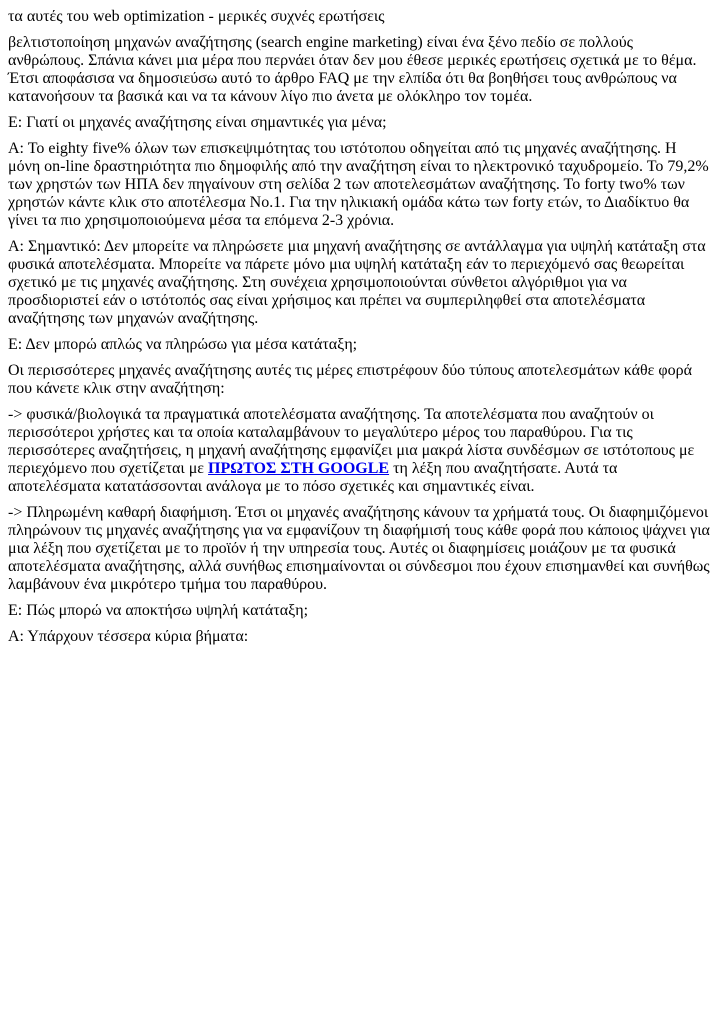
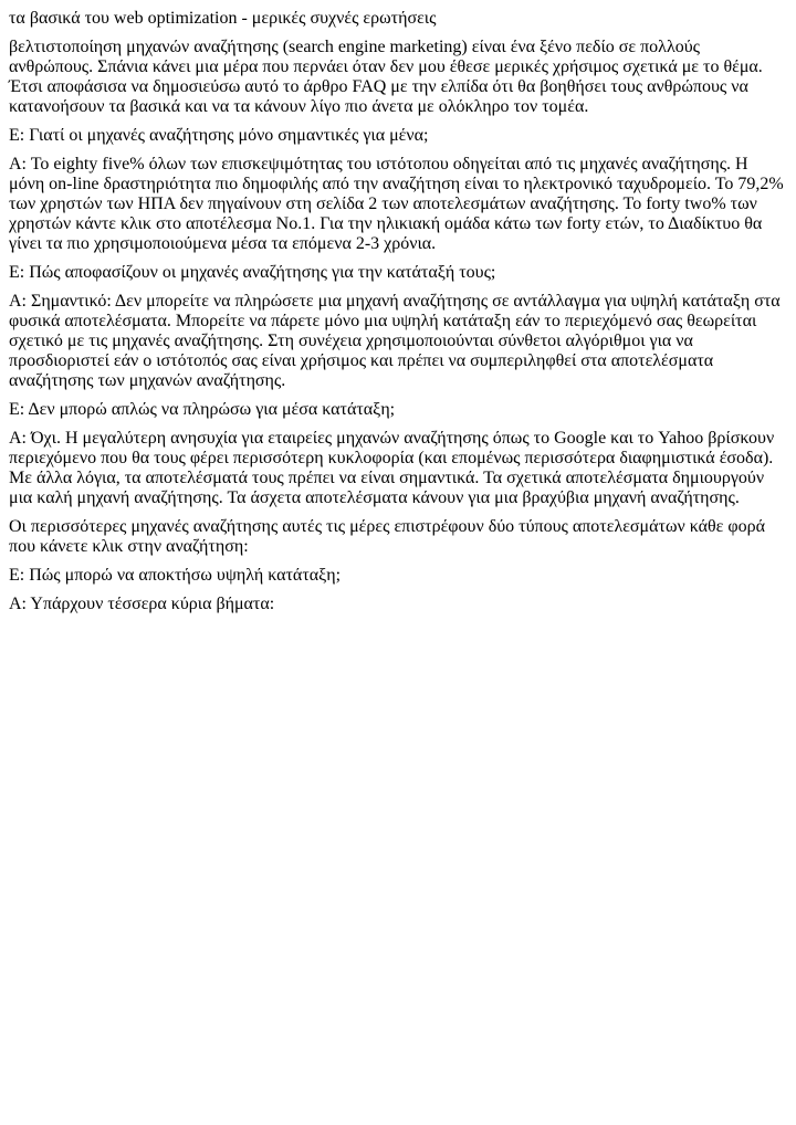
- τα αυτές του web optimization - μερικές συχνές ερωτήσεις
+ τα βασικά του web optimization - μερικές συχνές ερωτήσεις
- βελτιστοποίηση μηχανών αναζήτησης (search engine marketing) είναι ένα ξένο πεδίο σε πολλούς ανθρώπους. Σπάνια κάνει μια μέρα που περνάει όταν δεν μου έθεσε μερικές ερωτήσεις σχετικά με το θέμα. Έτσι αποφάσισα να δημοσιεύσω αυτό το άρθρο FAQ με την ελπίδα ότι θα βοηθήσει τους ανθρώπους να κατανοήσουν τα βασικά και να τα κάνουν λίγο πιο άνετα με ολόκληρο τον τομέα.
+ βελτιστοποίηση μηχανών αναζήτησης (search engine marketing) είναι ένα ξένο πεδίο σε πολλούς ανθρώπους. Σπάνια κάνει μια μέρα που περνάει όταν δεν μου έθεσε μερικές χρήσιμος σχετικά με το θέμα. Έτσι αποφάσισα να δημοσιεύσω αυτό το άρθρο FAQ με την ελπίδα ότι θα βοηθήσει τους ανθρώπους να κατανοήσουν τα βασικά και να τα κάνουν λίγο πιο άνετα με ολόκληρο τον τομέα.
- Ε: Γιατί οι μηχανές αναζήτησης είναι σημαντικές για μένα;
+ Ε: Γιατί οι μηχανές αναζήτησης μόνο σημαντικές για μένα;
  Α: Το eighty five% όλων των επισκεψιμότητας του ιστότοπου οδηγείται από τις μηχανές αναζήτησης. Η μόνη on-line δραστηριότητα πιο δημοφιλής από την αναζήτηση είναι το ηλεκτρονικό ταχυδρομείο. Το 79,2% των χρηστών των ΗΠΑ δεν πηγαίνουν στη σελίδα 2 των αποτελεσμάτων αναζήτησης. Το forty two% των χρηστών κάντε κλικ στο αποτέλεσμα No.1. Για την ηλικιακή ομάδα κάτω των forty ετών, το Διαδίκτυο θα γίνει τα πιο χρησιμοποιούμενα μέσα τα επόμενα 2-3 χρόνια.
+ Ε: Πώς αποφασίζουν οι μηχανές αναζήτησης για την κατάταξή τους;
  Α: Σημαντικό: Δεν μπορείτε να πληρώσετε μια μηχανή αναζήτησης σε αντάλλαγμα για υψηλή κατάταξη στα φυσικά αποτελέσματα. Μπορείτε να πάρετε μόνο μια υψηλή κατάταξη εάν το περιεχόμενό σας θεωρείται σχετικό με τις μηχανές αναζήτησης. Στη συνέχεια χρησιμοποιούνται σύνθετοι αλγόριθμοι για να προσδιοριστεί εάν ο ιστότοπός σας είναι χρήσιμος και πρέπει να συμπεριληφθεί στα αποτελέσματα αναζήτησης των μηχανών αναζήτησης.
  Ε: Δεν μπορώ απλώς να πληρώσω για μέσα κατάταξη;
+ Α: Όχι. Η μεγαλύτερη ανησυχία για εταιρείες μηχανών αναζήτησης όπως το Google και το Yahoo βρίσκουν περιεχόμενο που θα τους φέρει περισσότερη κυκλοφορία (και επομένως περισσότερα διαφημιστικά έσοδα). Με άλλα λόγια, τα αποτελέσματά τους πρέπει να είναι σημαντικά. Τα σχετικά αποτελέσματα δημιουργούν μια καλή μηχανή αναζήτησης. Τα άσχετα αποτελέσματα κάνουν για μια βραχύβια μηχανή αναζήτησης.
  Οι περισσότερες μηχανές αναζήτησης αυτές τις μέρες επιστρέφουν δύο τύπους αποτελεσμάτων κάθε φορά που κάνετε κλικ στην αναζήτηση:
- -> φυσικά/βιολογικά τα πραγματικά αποτελέσματα αναζήτησης. Τα αποτελέσματα που αναζητούν οι περισσότεροι χρήστες και τα οποία καταλαμβάνουν το μεγαλύτερο μέρος του παραθύρου. Για τις περισσότερες αναζητήσεις, η μηχανή αναζήτησης εμφανίζει μια μακρά λίστα συνδέσμων σε ιστότοπους με περιεχόμενο που σχετίζεται με ΠΡΩΤΟΣ ΣΤΗ GOOGLE τη λέξη που αναζητήσατε. Αυτά τα αποτελέσματα κατατάσσονται ανάλογα με το πόσο σχετικές και σημαντικές είναι.
- -> Πληρωμένη καθαρή διαφήμιση. Έτσι οι μηχανές αναζήτησης κάνουν τα χρήματά τους. Οι διαφημιζόμενοι πληρώνουν τις μηχανές αναζήτησης για να εμφανίζουν τη διαφήμισή τους κάθε φορά που κάποιος ψάχνει για μια λέξη που σχετίζεται με το προϊόν ή την υπηρεσία τους. Αυτές οι διαφημίσεις μοιάζουν με τα φυσικά αποτελέσματα αναζήτησης, αλλά συνήθως επισημαίνονται οι σύνδεσμοι που έχουν επισημανθεί και συνήθως λαμβάνουν ένα μικρότερο τμήμα του παραθύρου.
  Ε: Πώς μπορώ να αποκτήσω υψηλή κατάταξη;
  Α: Υπάρχουν τέσσερα κύρια βήματα:
